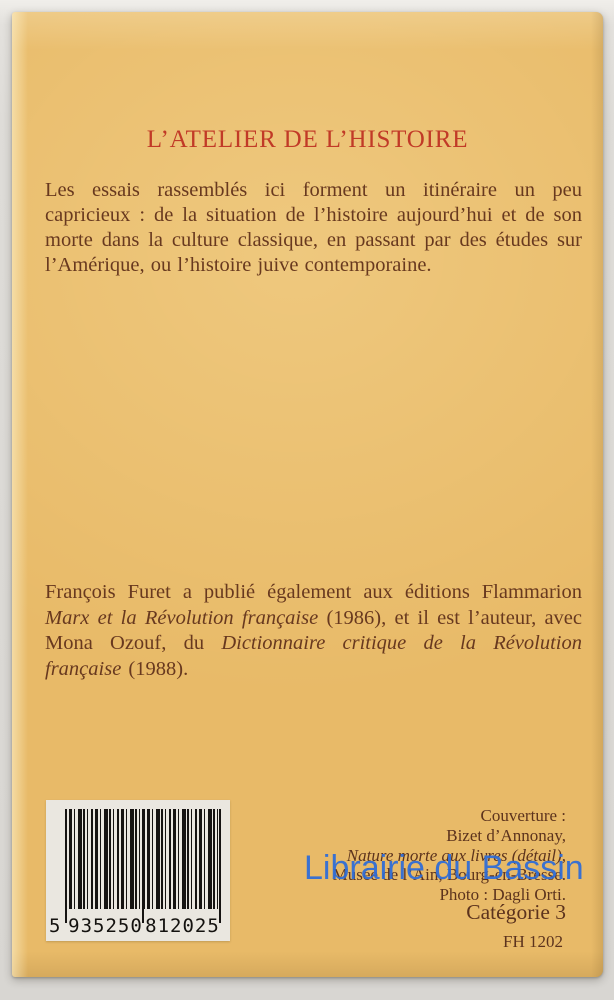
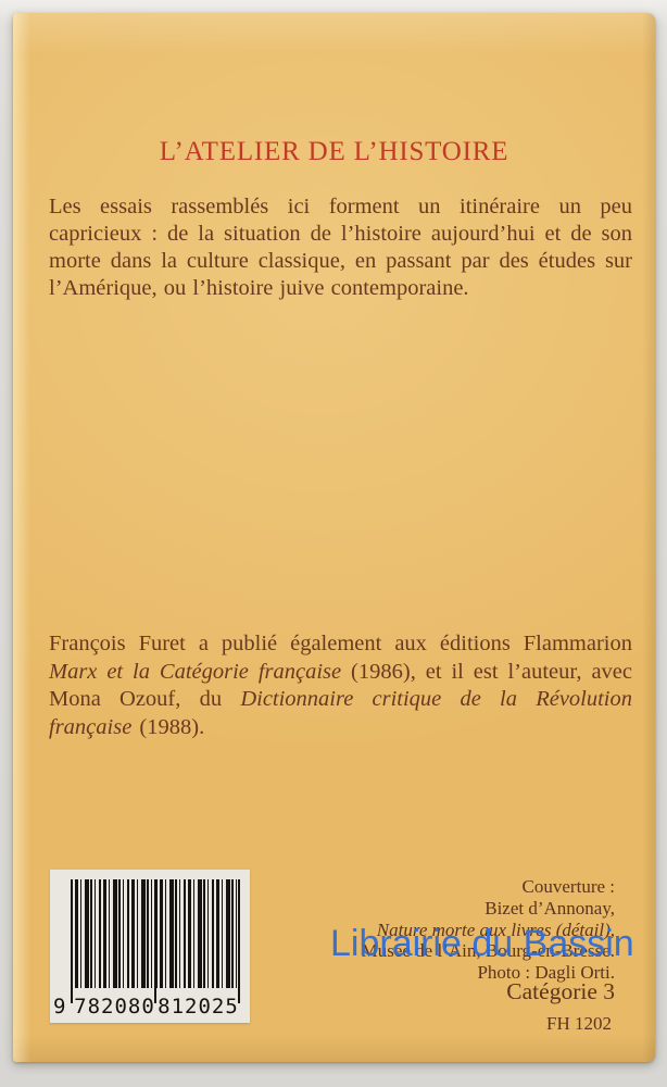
  L’ATELIER DE L’HISTOIRE
  Les essais rassemblés ici forment un itinéraire un peu capricieux : de la situation de l’histoire aujourd’hui et de son morte dans la culture classique, en passant par des études sur l’Amérique, ou l’histoire juive contemporaine.
- François Furet a publié également aux éditions Flammarion Marx et la Révolution française (1986), et il est l’auteur, avec Mona Ozouf, du Dictionnaire critique de la Révolution française (1988).
+ François Furet a publié également aux éditions Flammarion Marx et la Catégorie française (1986), et il est l’auteur, avec Mona Ozouf, du Dictionnaire critique de la Révolution française (1988).
  Couverture :
  Bizet d’Annonay,
  Nature morte aux livres (détail),
  Musée de l’Ain, Bourg-en-Bresse.
  Photo : Dagli Orti.
  Catégorie 3
  FH 1202
- 5
+ 9
- 935250
+ 782080
  812025
  Librairie du Bassin
